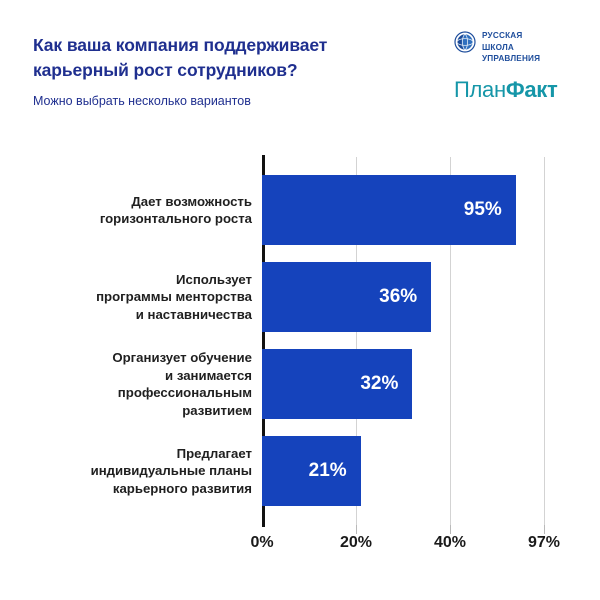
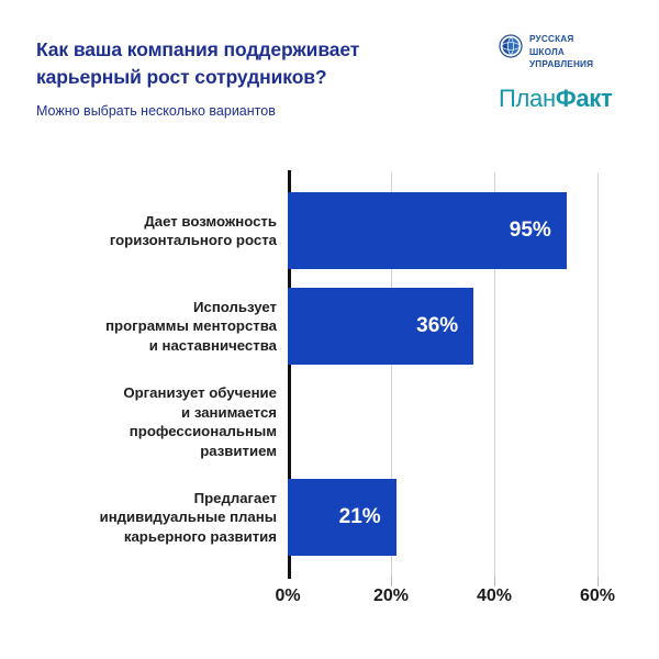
  Как ваша компания поддерживает
  карьерный рост сотрудников?
  Можно выбрать несколько вариантов
  РУССКАЯ
  ШКОЛА
  УПРАВЛЕНИЯ
  ПланФакт
  95%
  36%
- 32%
  21%
  0%
  20%
  40%
- 97%
+ 60%
  Дает возможность
  горизонтального роста
  Использует
  программы менторства
  и наставничества
  Организует обучение
  и занимается
  профессиональным
  развитием
  Предлагает
  индивидуальные планы
  карьерного развития
